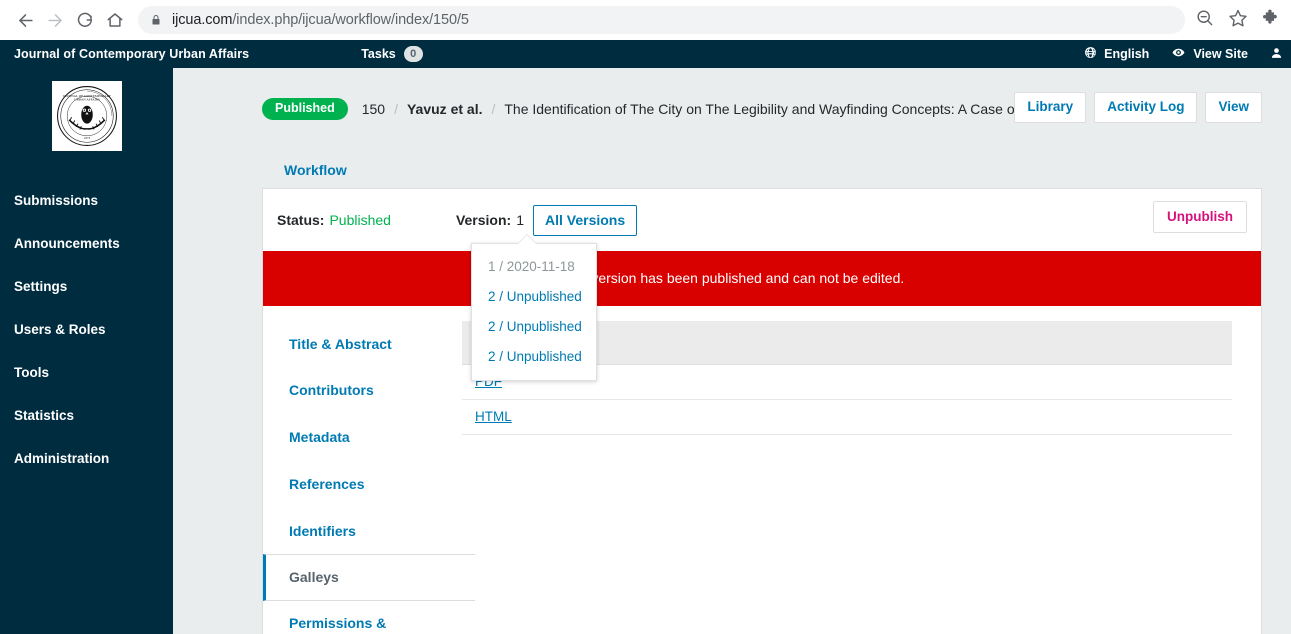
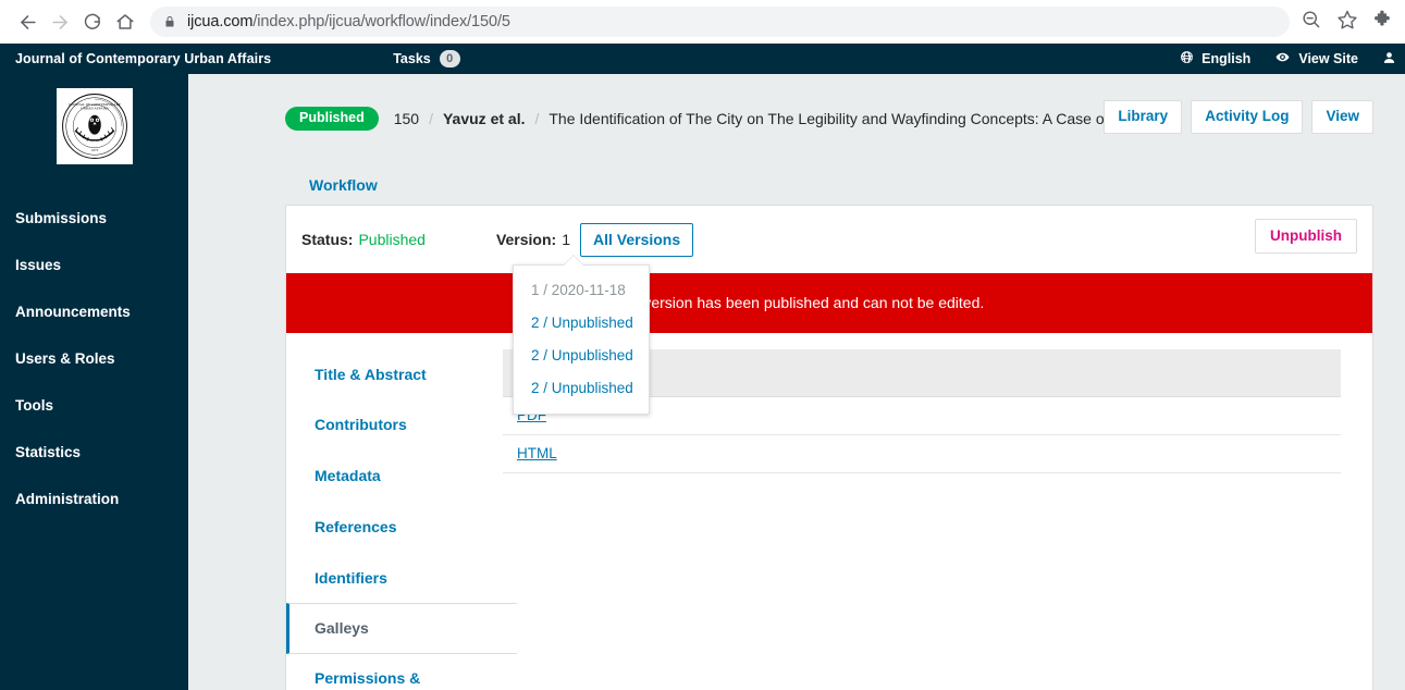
  ijcua.com/index.php/ijcua/workflow/index/150/5
  Journal of Contemporary Urban Affairs
  Tasks
  0
  English
  View Site
  Submissions
+ Issues
  Announcements
- Settings
  Users & Roles
  Tools
  Statistics
  Administration
  Published
  150
  /
  Yavuz et al.
  /
  The Identification of The City on The Legibility and Wayfinding Concepts: A Case o
  Library
  Activity Log
  View
  Workflow
  Status:
  Published
  Version:
  1
  All Versions
  Unpublish
  ersion has been published and can not be edited.
  Title & Abstract
  Contributors
  Metadata
  References
  Identifiers
  Galleys
  Permissions &
  PDF
  HTML
  1 / 2020-11-18
  2 / Unpublished
  2 / Unpublished
  2 / Unpublished
